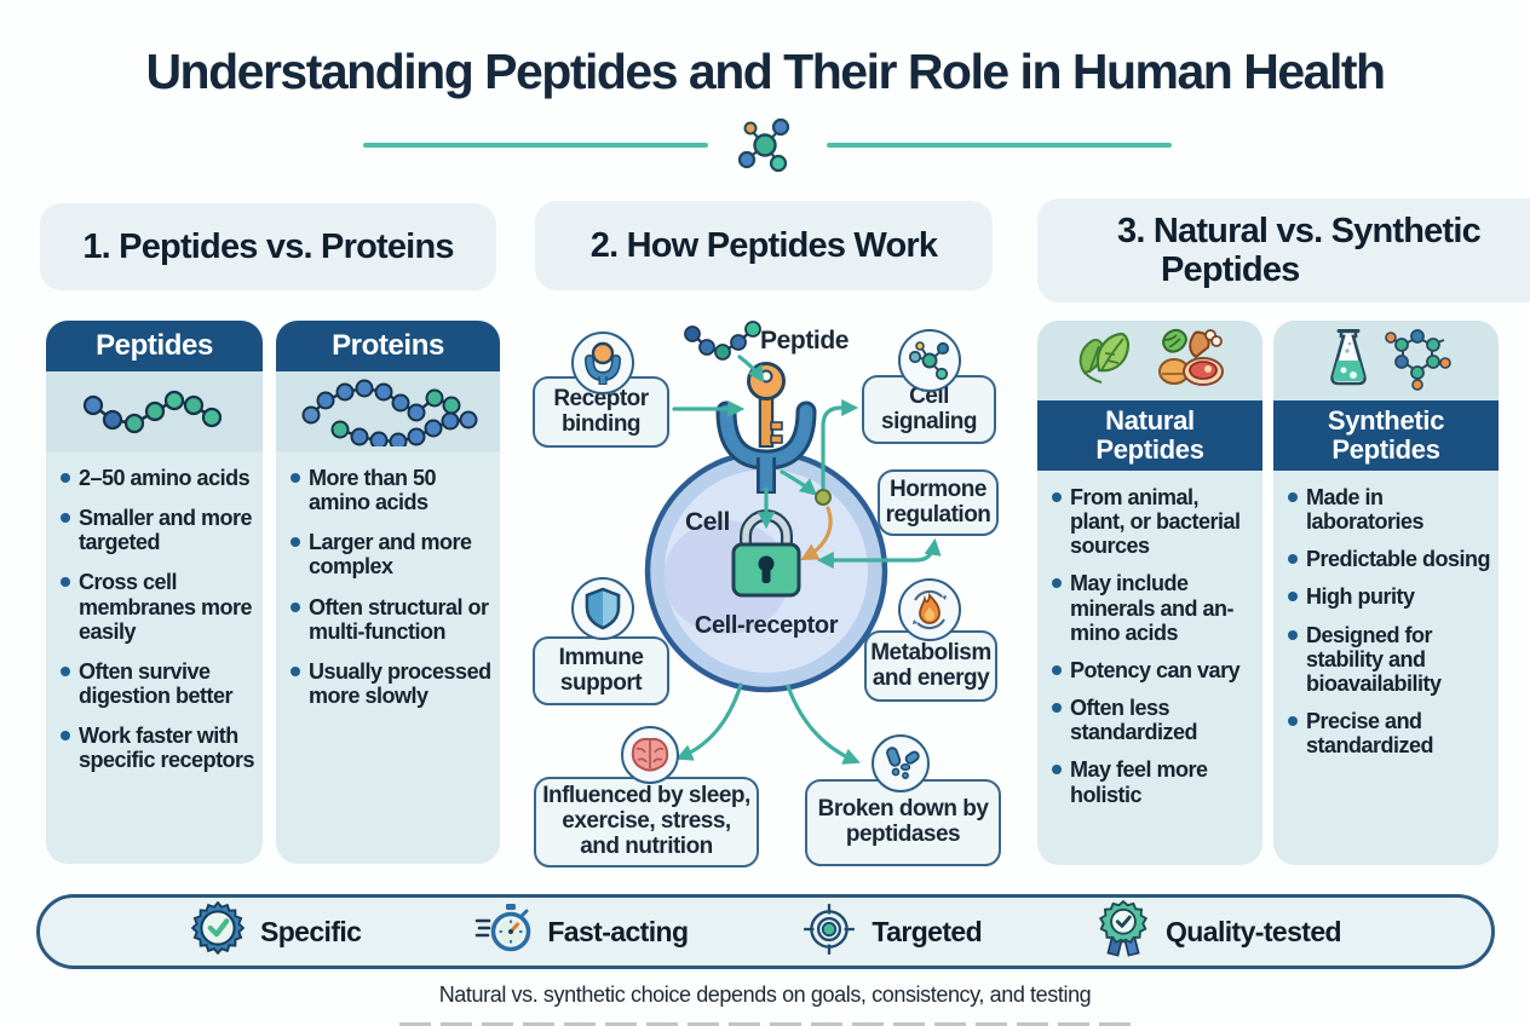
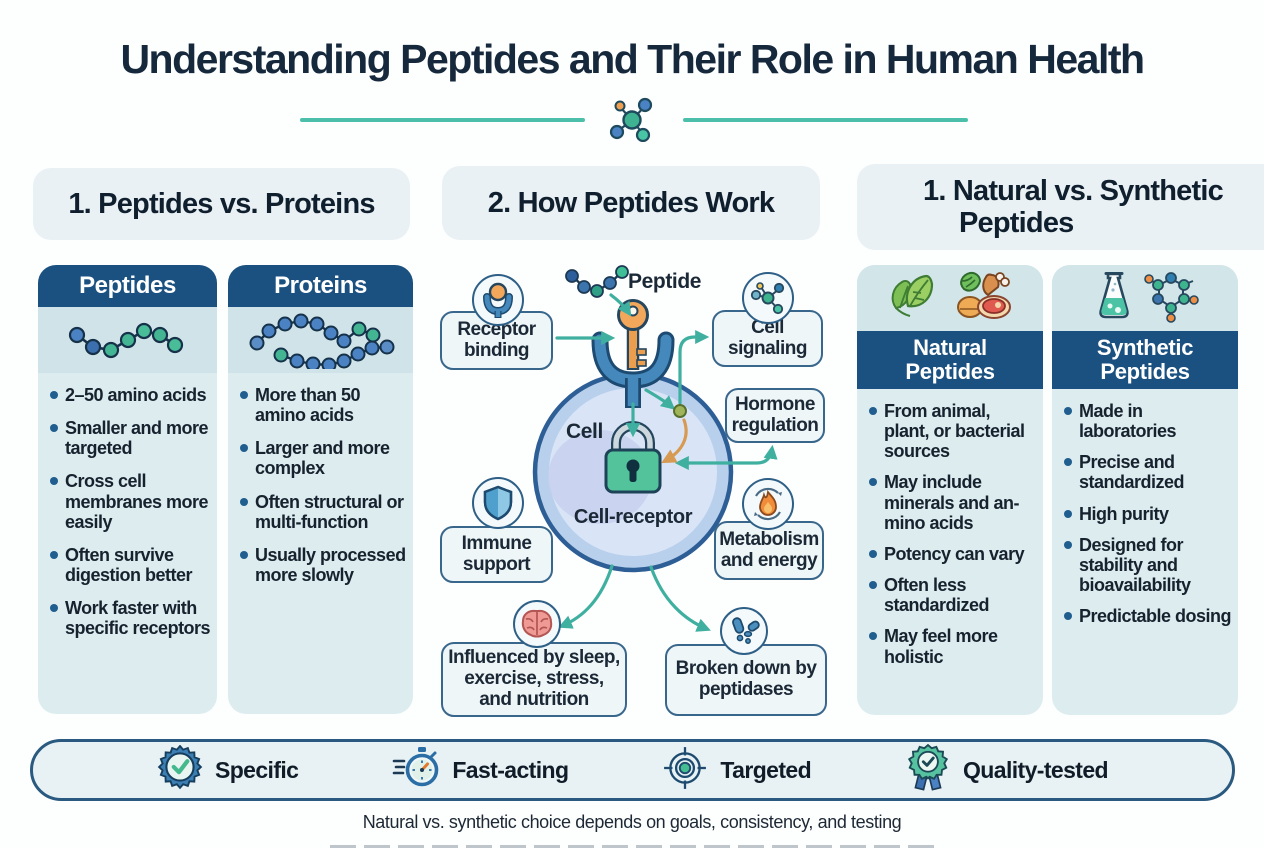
  Understanding Peptides and Their Role in Human Health
  1. Peptides vs. Proteins
  2. How Peptides Work
- 3. Natural vs. Synthetic
+ 1. Natural vs. Synthetic
  Peptides
  Peptides
  2–50 amino acids
  Smaller and more targeted
  Cross cell membranes more easily
  Often survive digestion better
  Work faster with specific receptors
  Proteins
  More than 50 amino acids
  Larger and more complex
  Often structural or multi-function
  Usually processed more slowly
  Peptide
  Cell
  Cell-receptor
  Receptor binding
  Cell signaling
  Hormone regulation
  Immune support
  Metabolism and energy
  Influenced by sleep, exercise, stress, and nutrition
  Broken down by peptidases
  Natural
  Peptides
  From animal, plant, or bacterial sources
  May include minerals and an-mino acids
  Potency can vary
  Often less standardized
  May feel more holistic
  Synthetic
  Peptides
  Made in laboratories
- Predictable dosing
+ Precise and standardized
  High purity
  Designed for stability and bioavailability
- Precise and standardized
+ Predictable dosing
  Specific
  Fast-acting
  Targeted
  Quality-tested
  Natural vs. synthetic choice depends on goals, consistency, and testing
